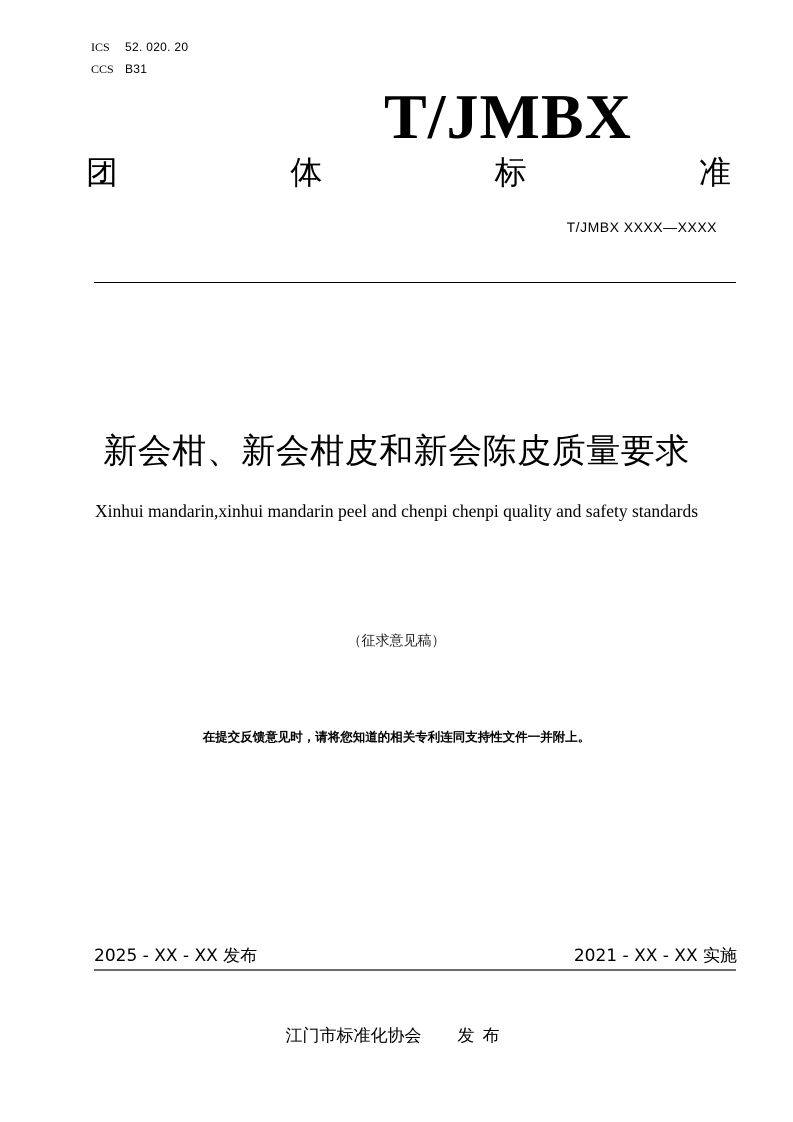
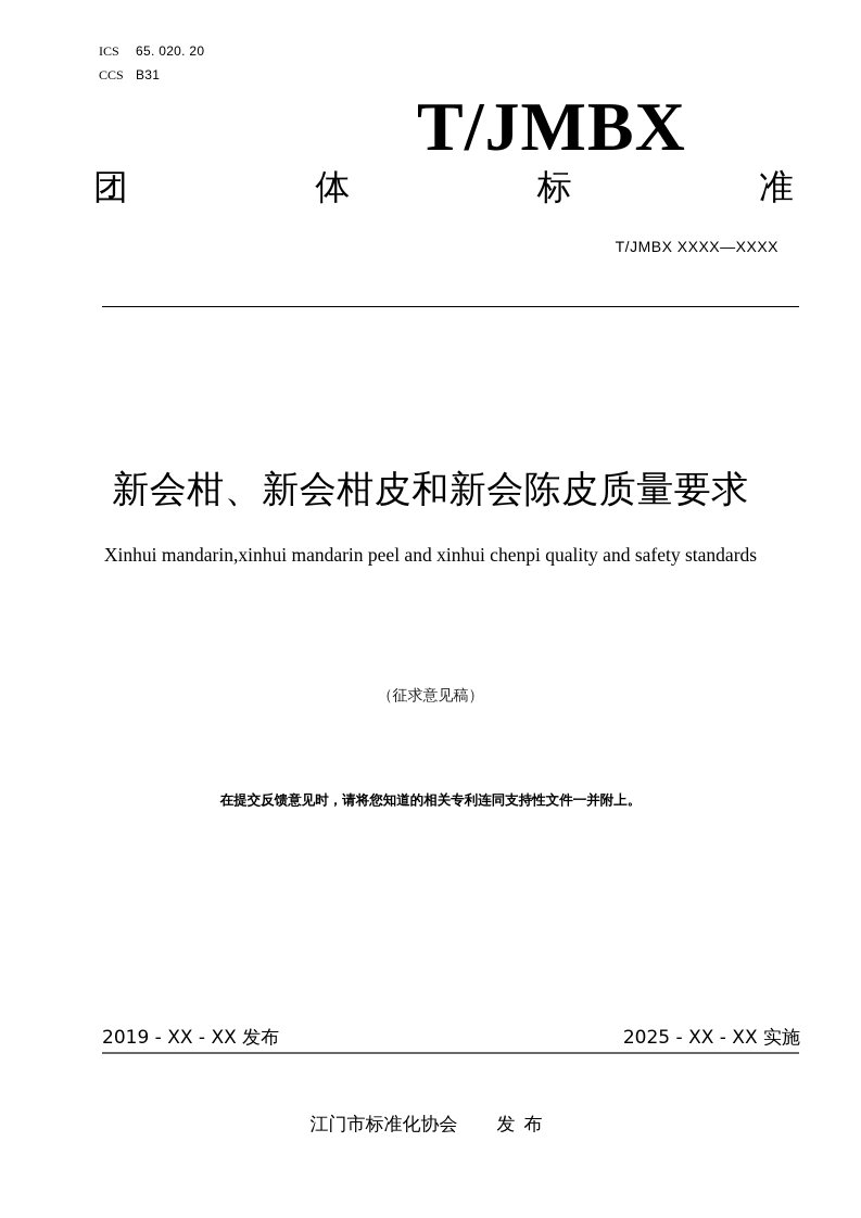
- ICS 52. 020. 20
+ ICS 65. 020. 20
  CCS B31
  T/JMBX
  团
  体
  标
  准
  T/JMBX XXXX—XXXX
  新会柑、新会柑皮和新会陈皮质量要求
- Xinhui mandarin,xinhui mandarin peel and chenpi chenpi quality and safety standards
+ Xinhui mandarin,xinhui mandarin peel and xinhui chenpi quality and safety standards
  （征求意见稿）
  在提交反馈意见时，请将您知道的相关专利连同支持性文件一并附上。
- 2025 - XX - XX 发布
+ 2019 - XX - XX 发布
- 2021 - XX - XX 实施
+ 2025 - XX - XX 实施
  江门市标准化协会 发布
